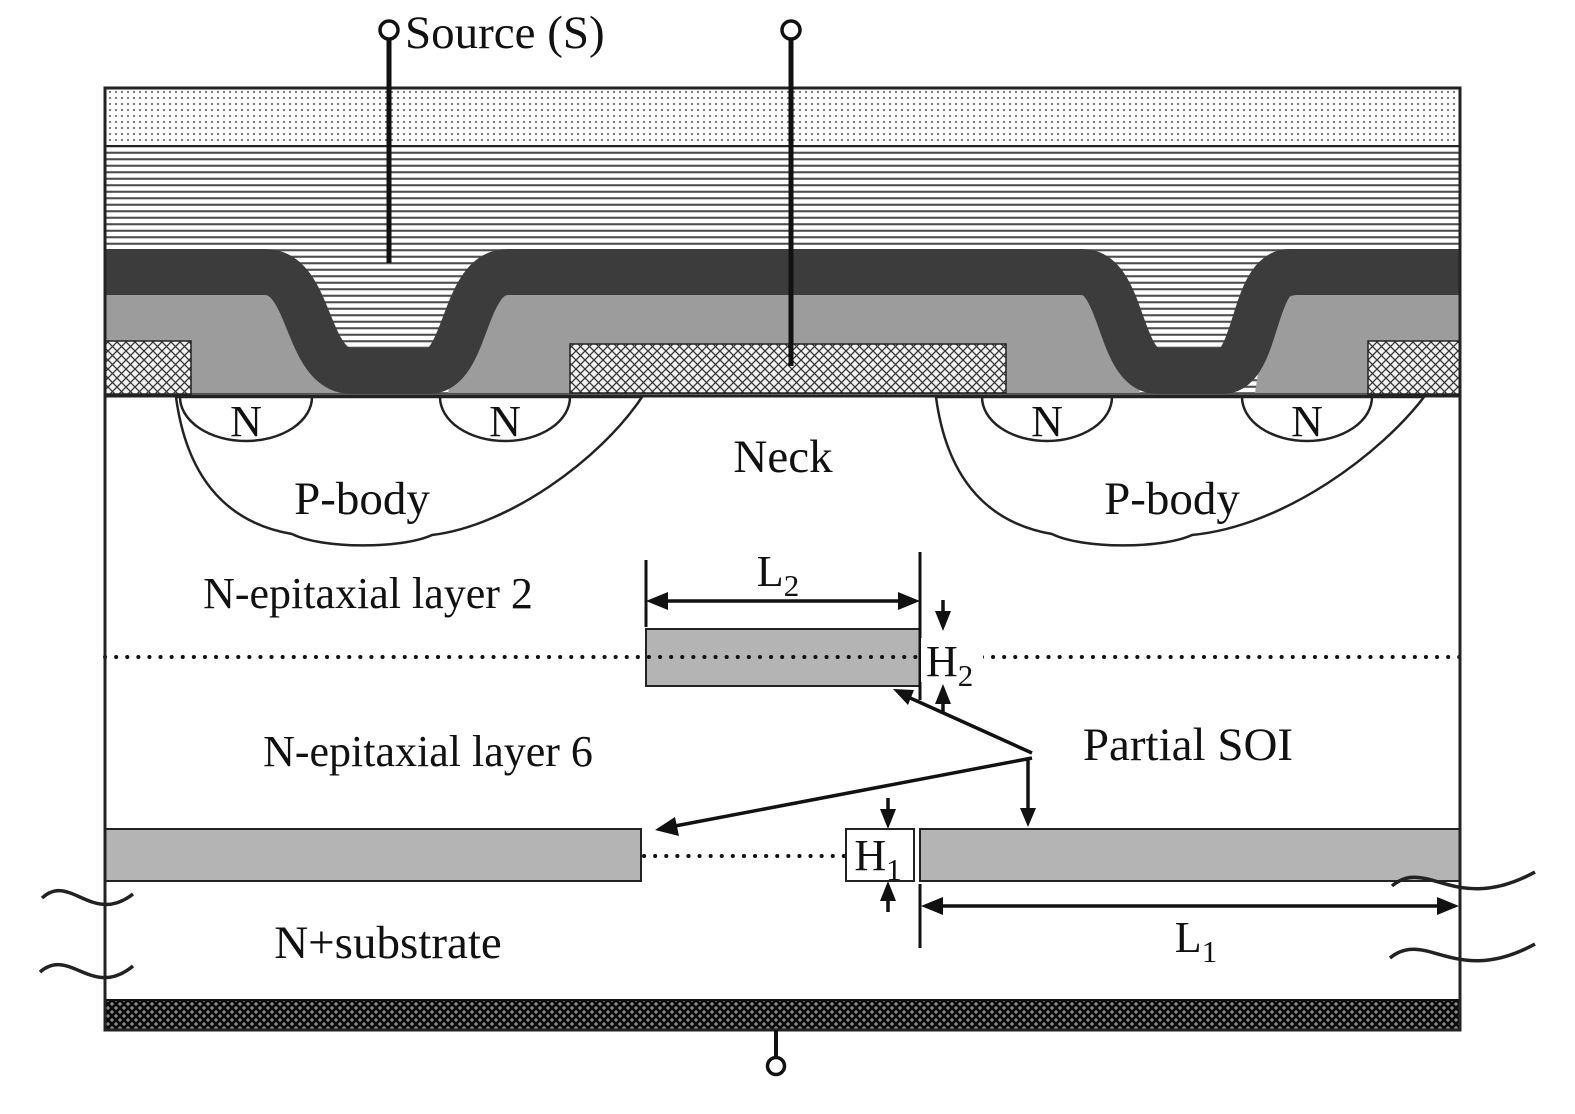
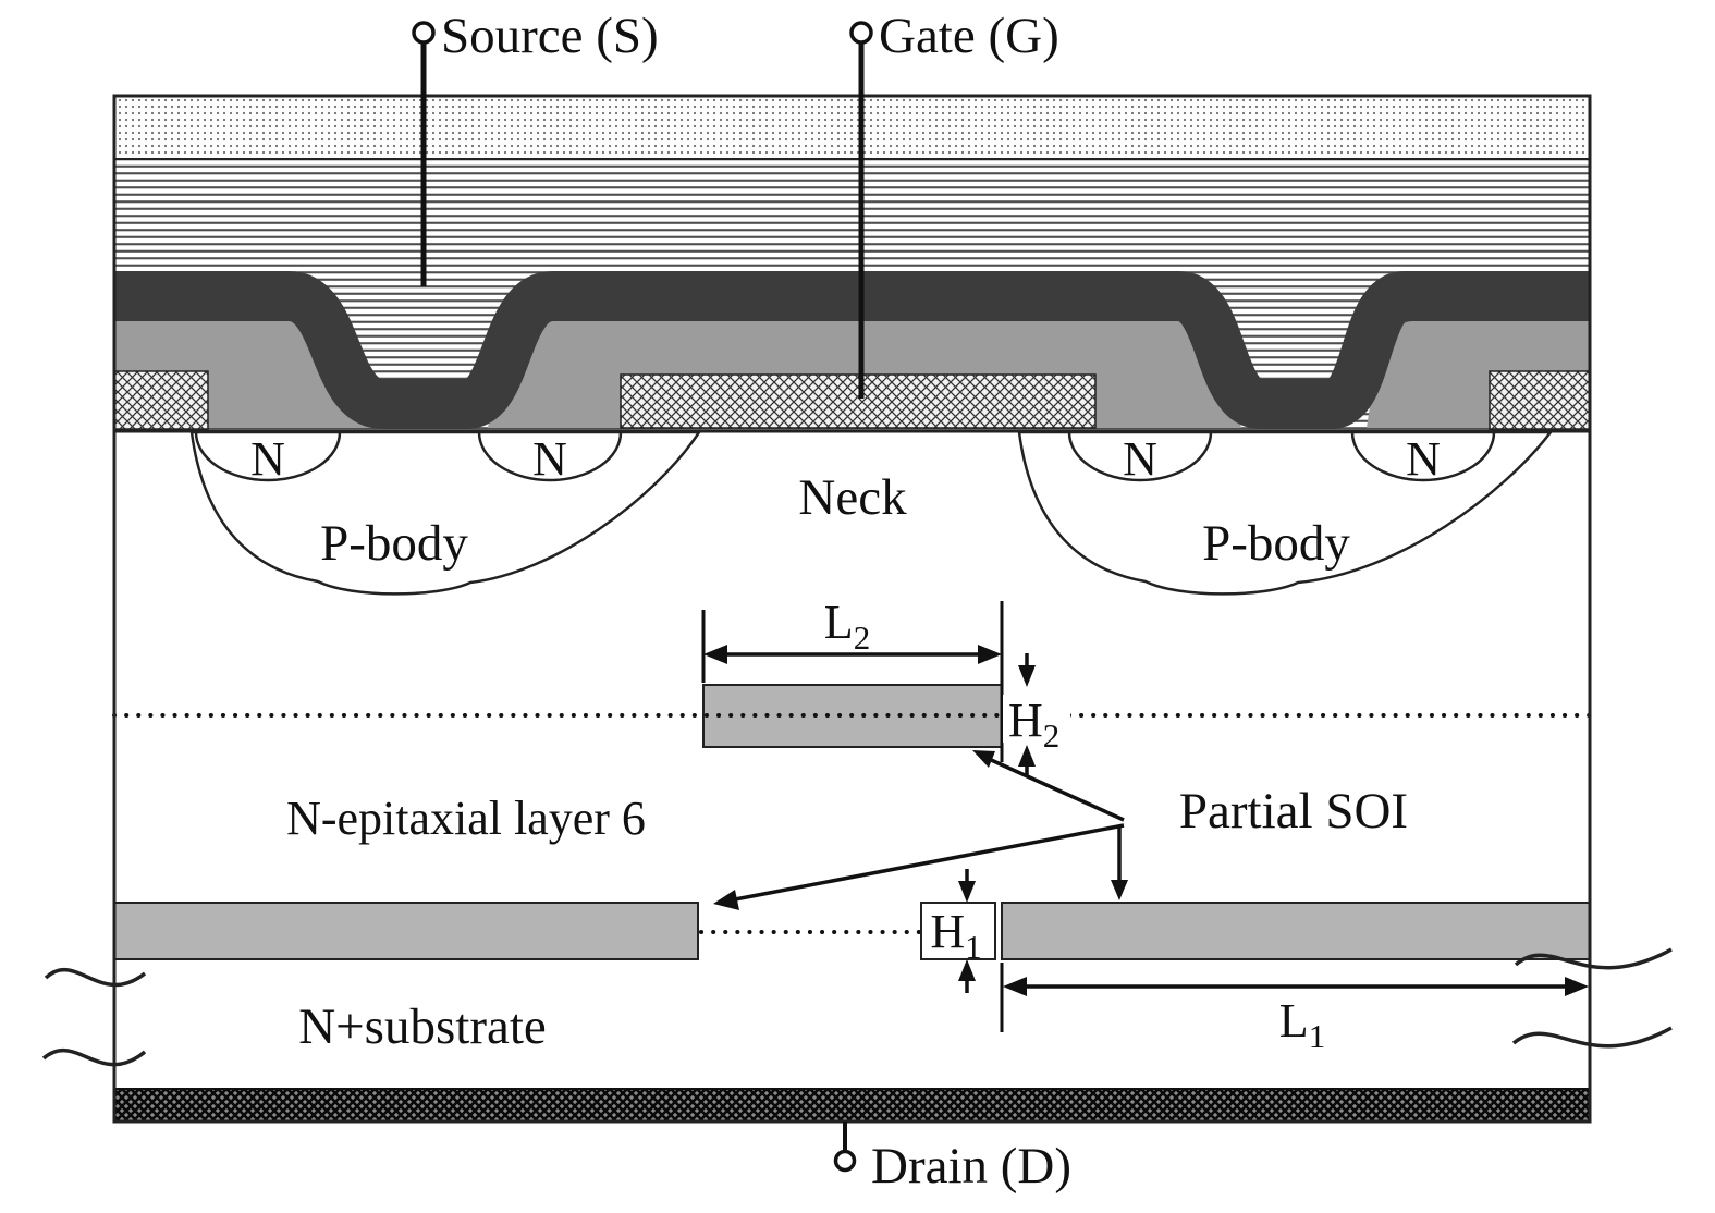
  N
  N
  N
  N
  P-body
  P-body
  Neck
- N-epitaxial layer 2
  N-epitaxial layer 6
  L2
  H2
  Partial SOI
  H1
  L1
  N+substrate
  Source (S)
+ Gate (G)
+ Drain (D)
